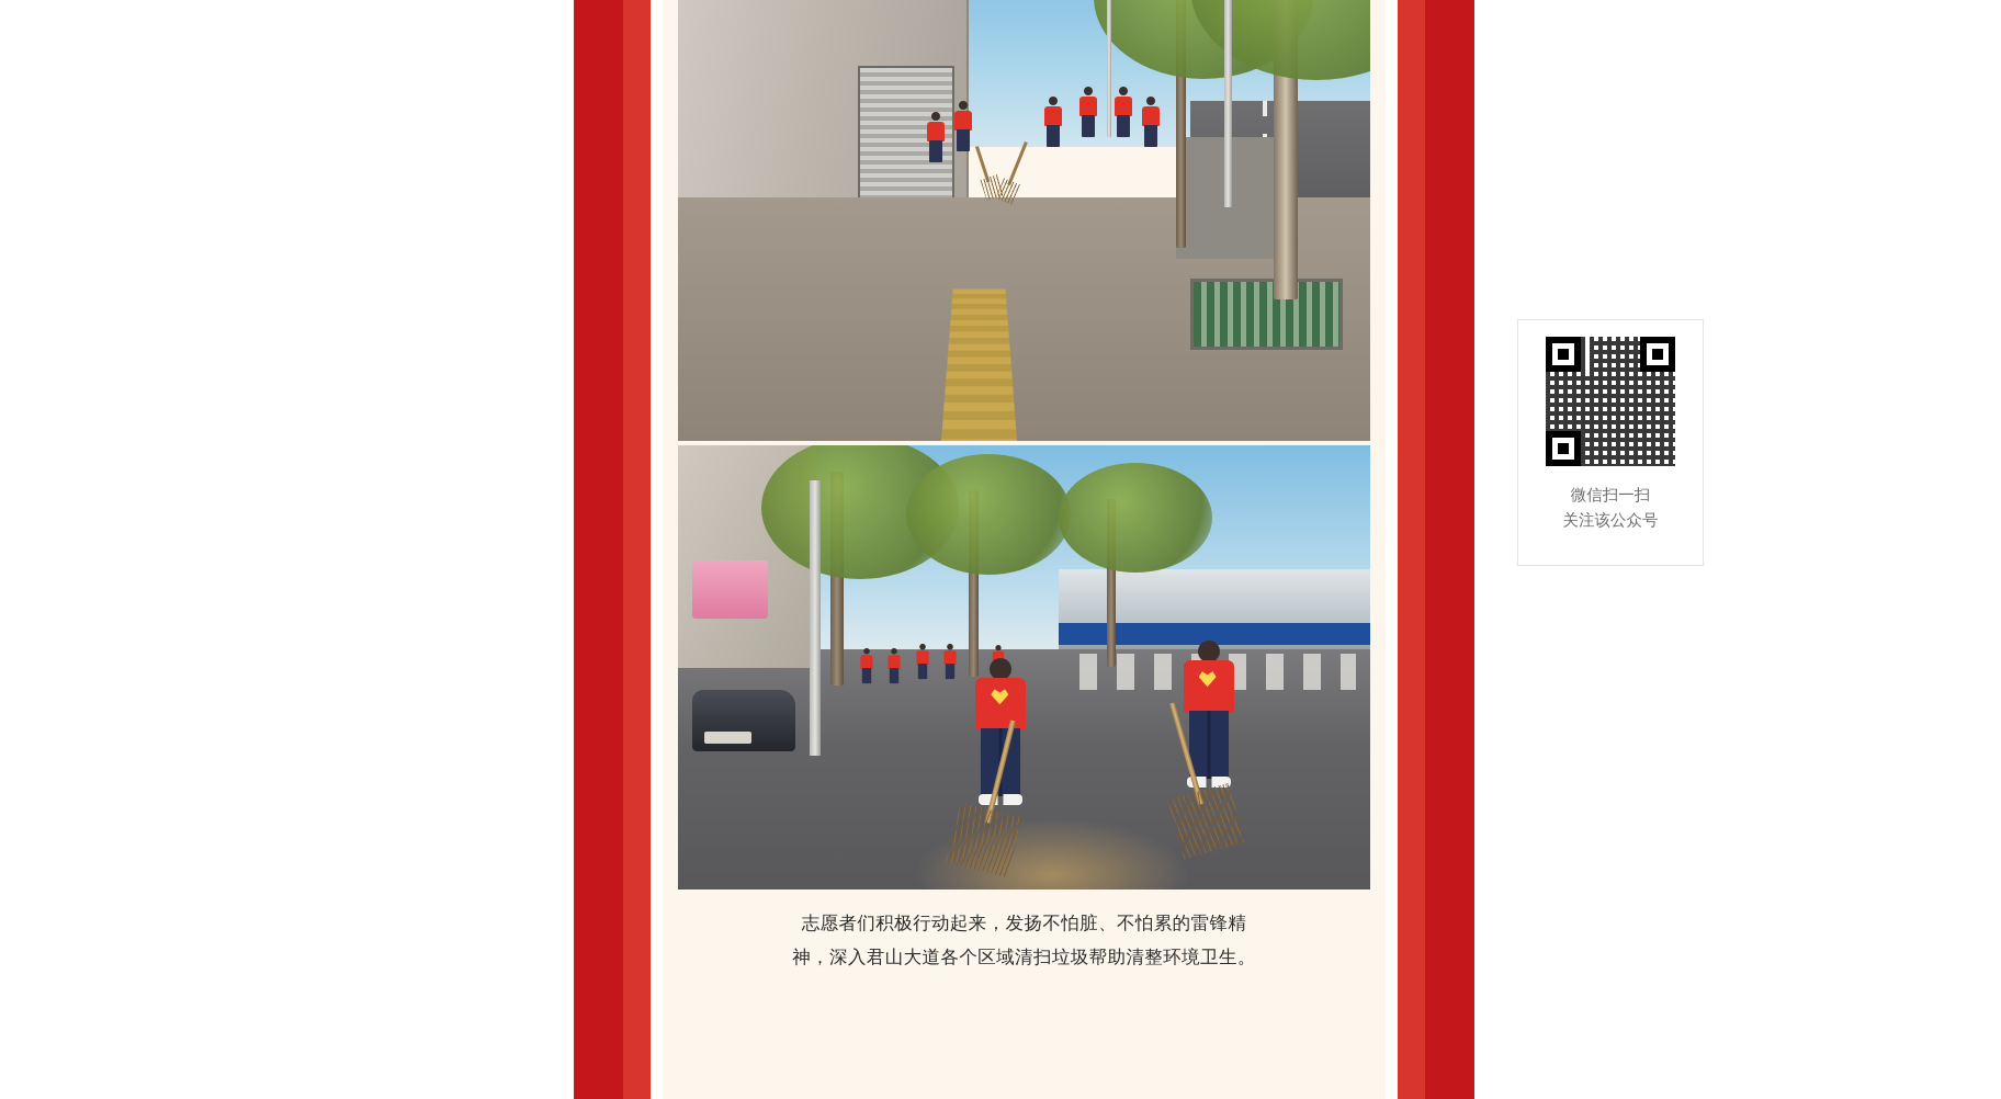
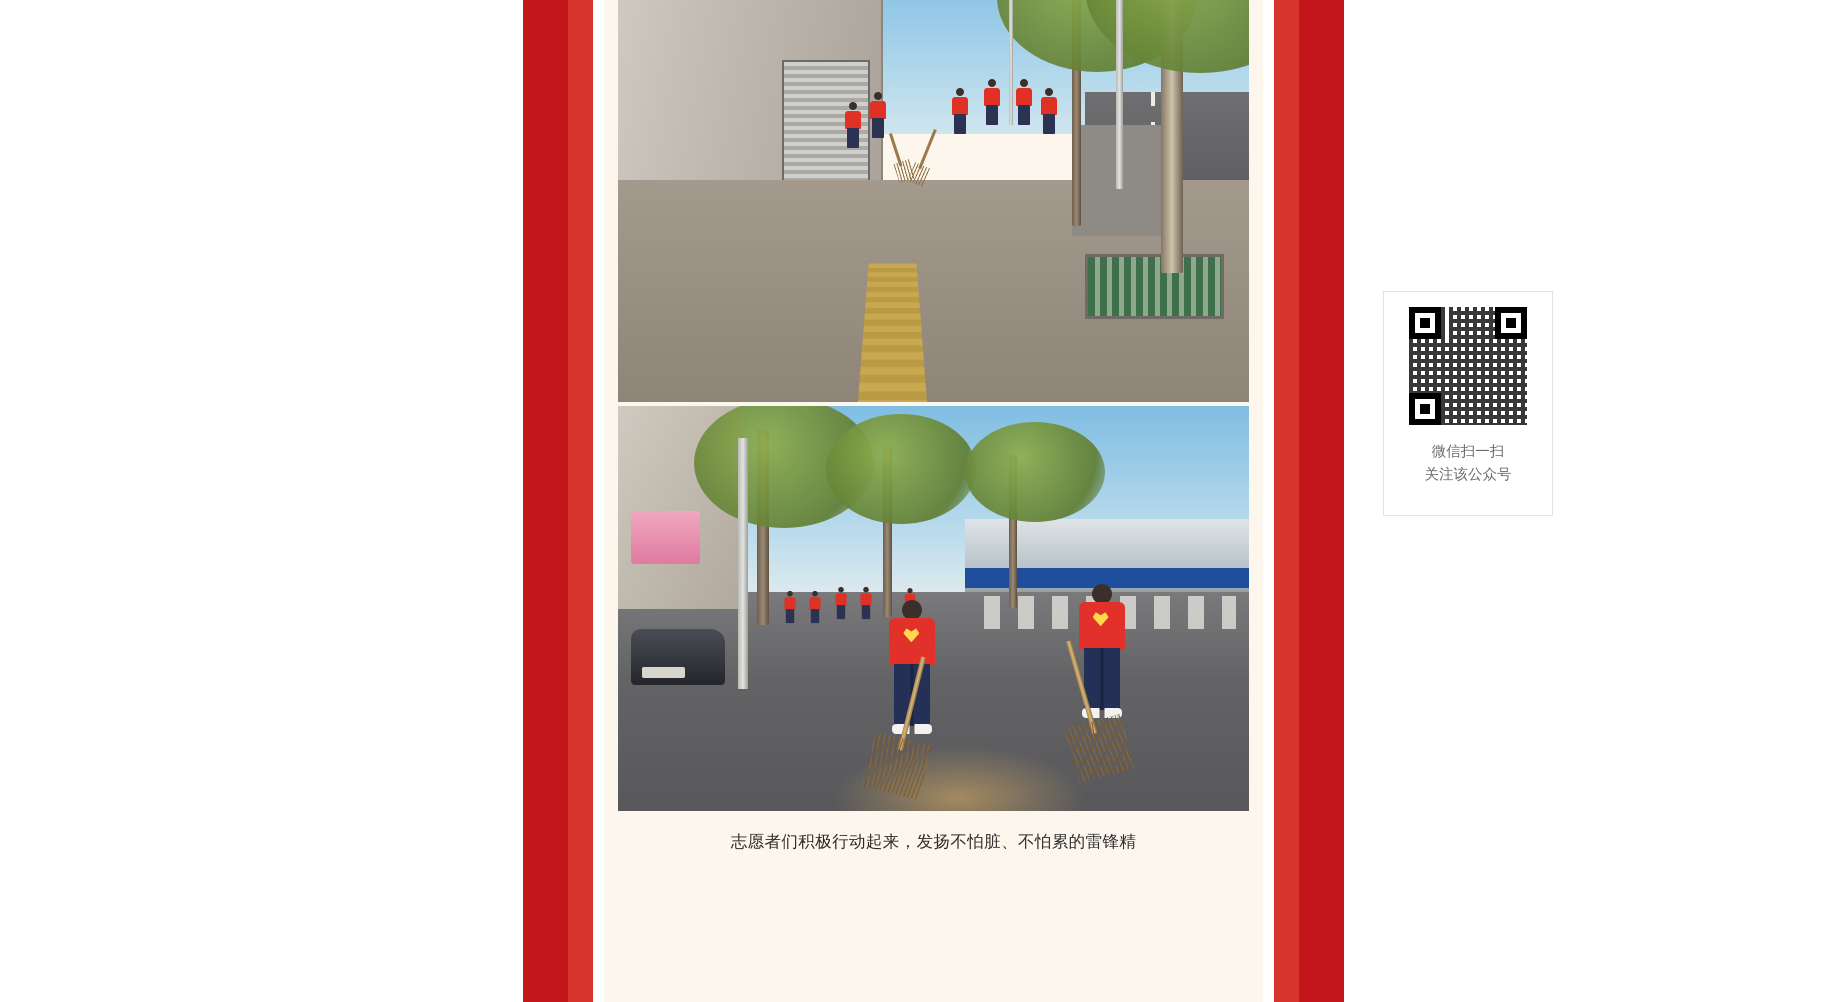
  志愿者们积极行动起来，发扬不怕脏、不怕累的雷锋精
- 神，深入君山大道各个区域清扫垃圾帮助清整环境卫生。
  微信扫一扫
  关注该公众号
